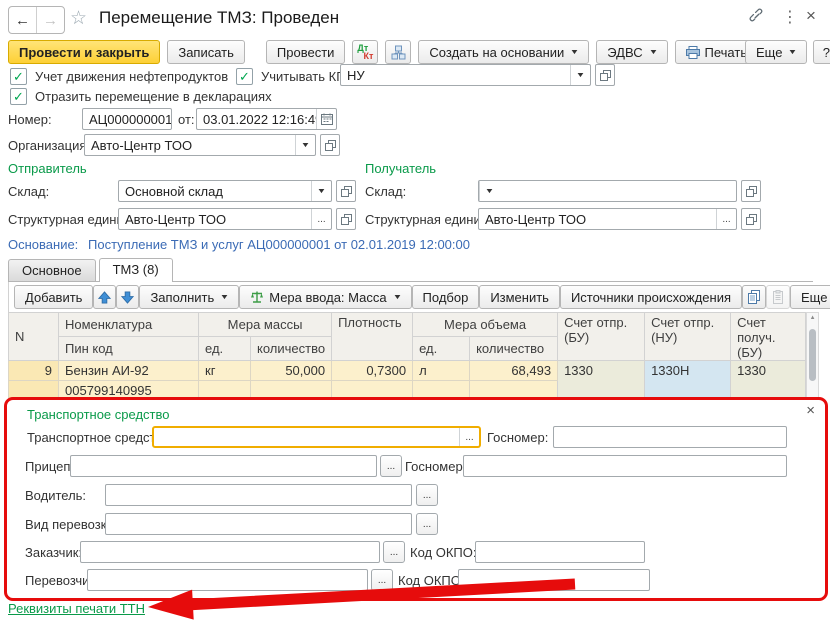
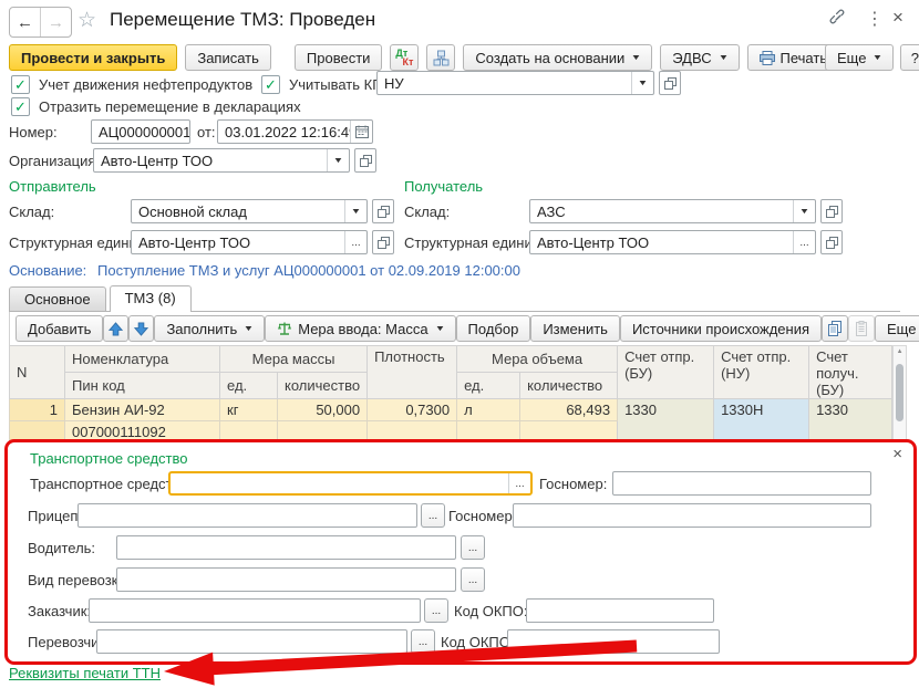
  ←
  →
  ☆
  Перемещение ТМЗ: Проведен
  ⋮
  ×
  Провести и закрыть
  Записать
  Провести
  Дт
  Кт
  Создать на основании
  ЭДВС
  Печать
  Еще
  ?
  ✓
  Учет движения нефтепродуктов
  ✓
  Учитывать К
  НУ
  ✓
  Отразить перемещение в декларациях
  Номер:
  АЦ000000001
  от:
  03.01.2022 12:16:4
  Организация
  Авто-Центр ТОО
  Отправитель
  Склад:
  Основной склад
  Структурная един
  Авто-Центр ТОО
  ...
  Получатель
  Склад:
+ АЗС
  Структурная един
  Авто-Центр ТОО
  ...
  Основание:
- Поступление ТМЗ и услуг АЦ000000001 от 02.01.2019 12:00:00
+ Поступление ТМЗ и услуг АЦ000000001 от 02.09.2019 12:00:00
  Основное
  ТМЗ (8)
  Добавить
  Заполнить
  Мера ввода: Масса
  Подбор
  Изменить
  Источники происхождения
  Еще
  N	Номенклатура	Мера массы	Плотность	Мера объема	Счет отпр. (БУ)	Счет отпр. (НУ)	Счет получ. (БУ)
  Пин код	ед.	количество	ед.	количество
- 9	Бензин АИ-92	кг	50,000	0,7300	л	68,493	1330	1330Н	1330
+ 1	Бензин АИ-92	кг	50,000	0,7300	л	68,493	1330	1330Н	1330
- 	005799140995
+ 	007000111092
  ×
  Транспортное средство
  Транспортное средс
  ...
  Госномер:
  Прицеп
  ...
  Госномер
  Водитель:
  ...
  Вид перевозк
  ...
  Заказчик
  ...
  Код ОКПО
  Перевозчи
  ...
  Код ОКПО
  Реквизиты печати ТТН
